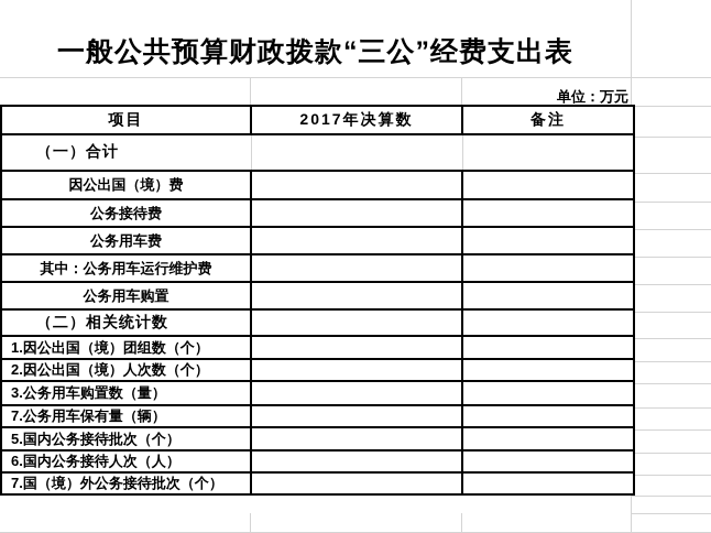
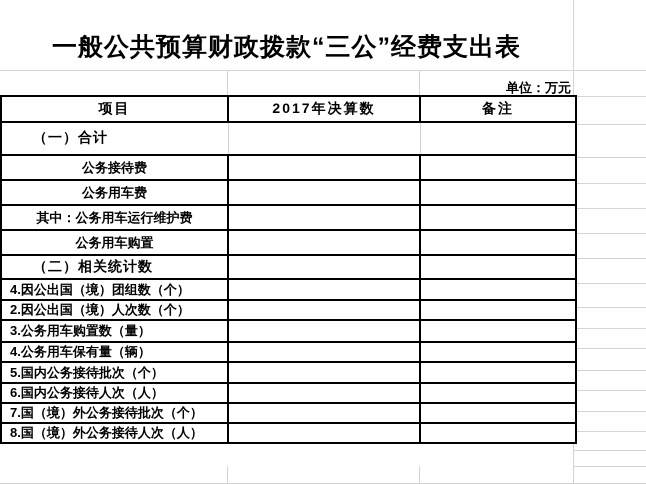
  一般公共预算财政拨款“三公”经费支出表
  单位：万元
  项目	2017年决算数	备注
  （一）合计
- 因公出国（境）费
  公务接待费
  公务用车费
  其中：公务用车运行维护费
  公务用车购置
  （二）相关统计数
- 1.因公出国（境）团组数（个）
+ 4.因公出国（境）团组数（个）
  2.因公出国（境）人次数（个）
  3.公务用车购置数（量）
- 7.公务用车保有量（辆）
+ 4.公务用车保有量（辆）
  5.国内公务接待批次（个）
  6.国内公务接待人次（人）
  7.国（境）外公务接待批次（个）
+ 8.国（境）外公务接待人次（人）
